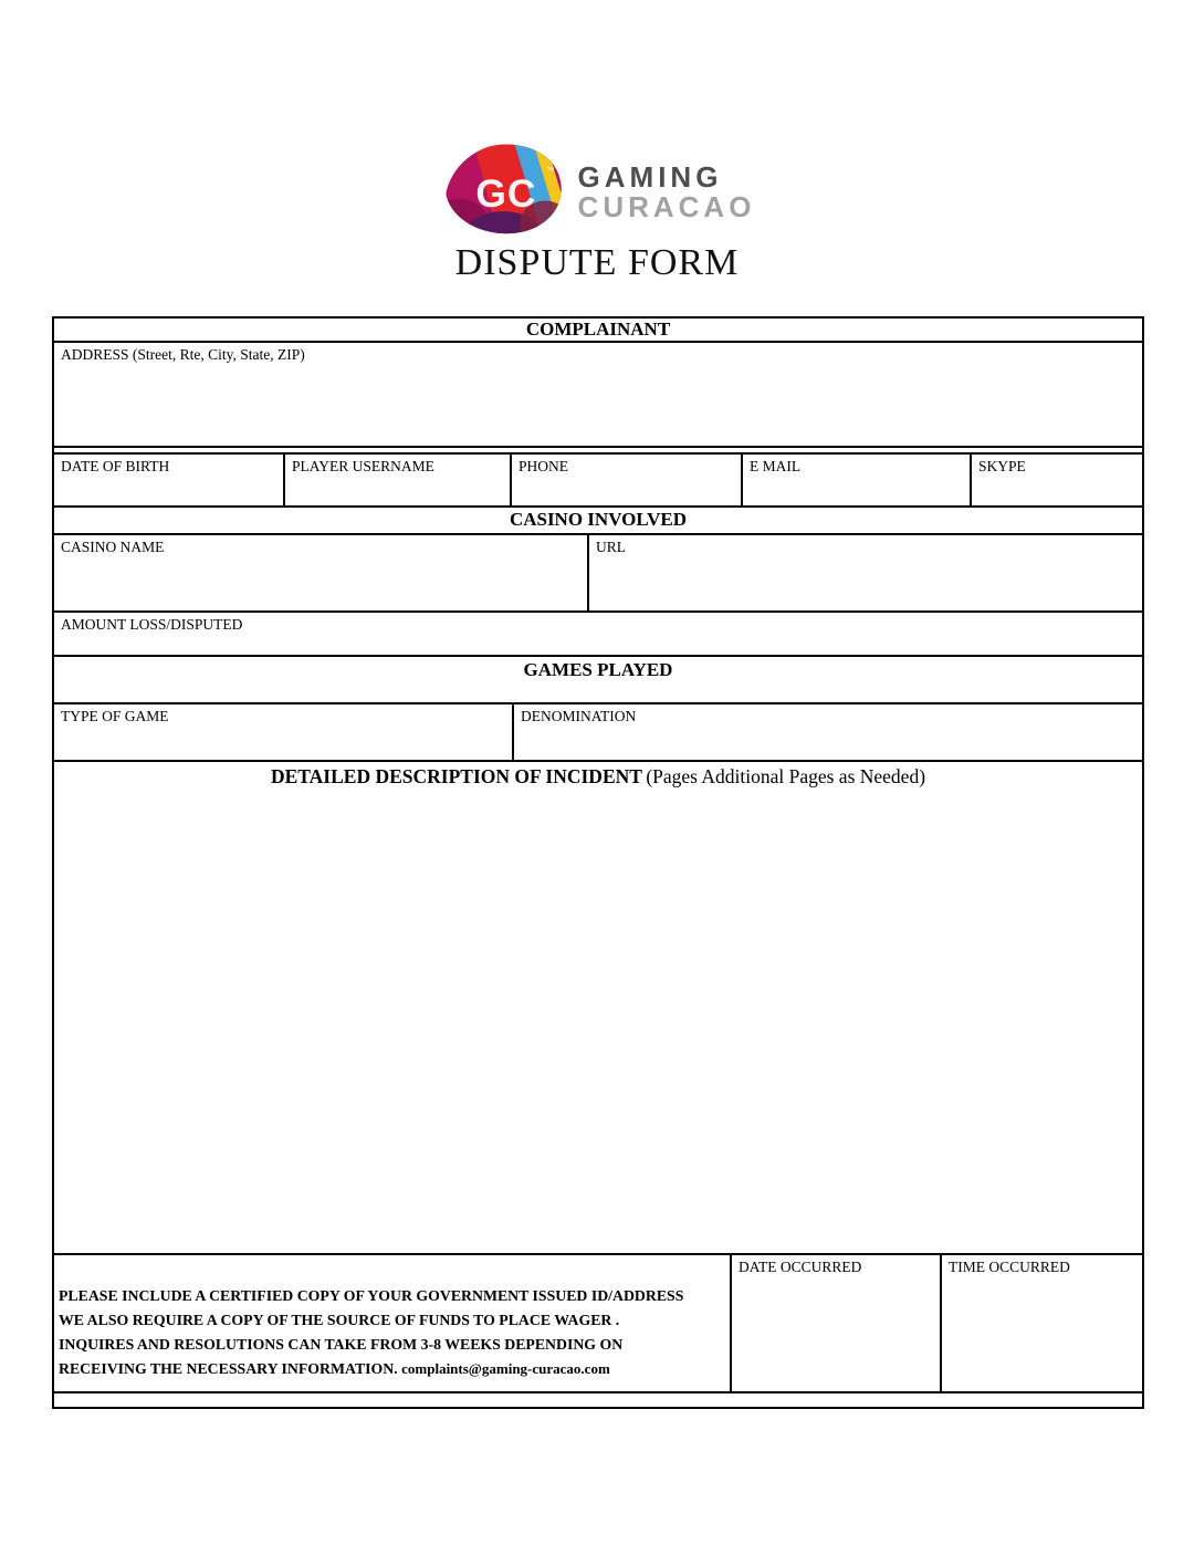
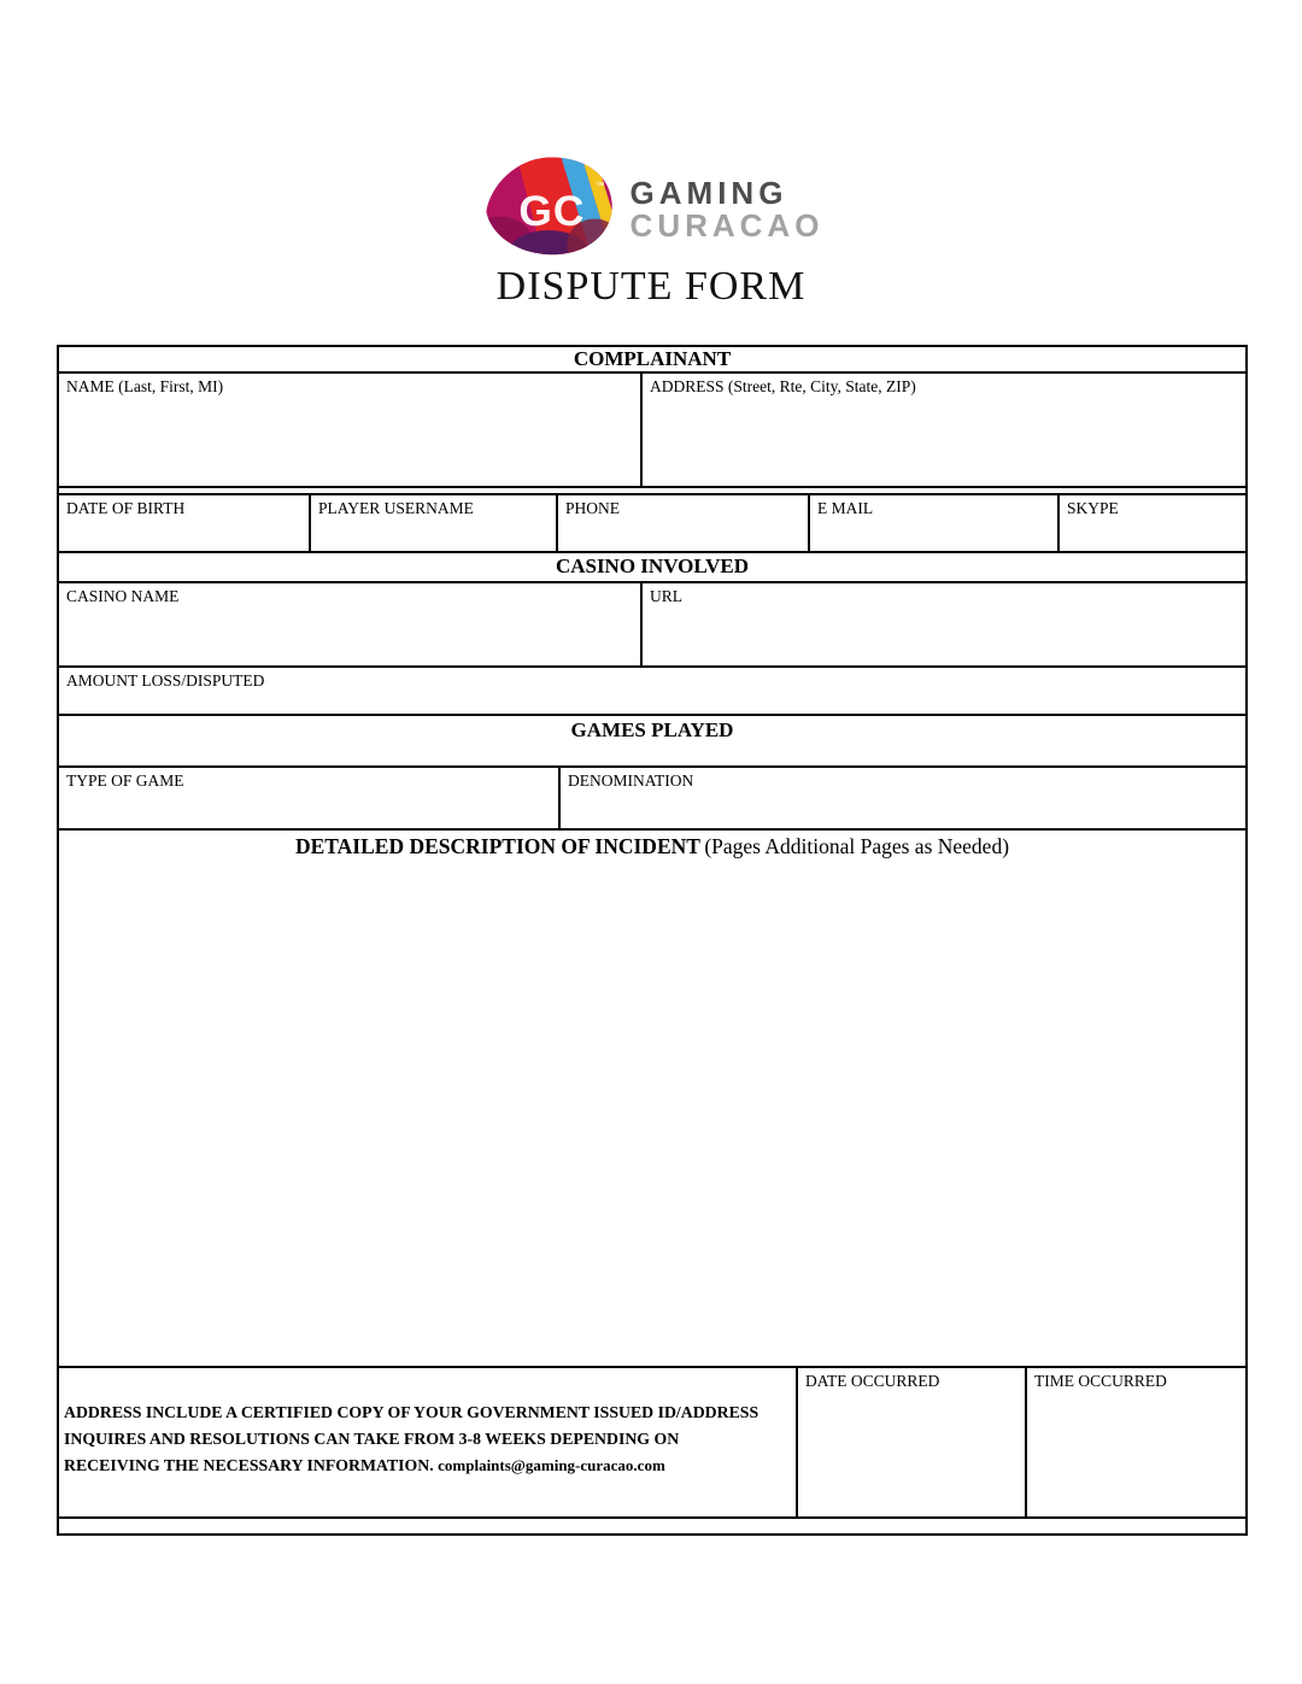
  GC
  ™
  GAMING
  CURACAO
  DISPUTE FORM
  COMPLAINANT
+ NAME (Last, First, MI)
  ADDRESS (Street, Rte, City, State, ZIP)
  DATE OF BIRTH
  PLAYER USERNAME
  PHONE
  E MAIL
  SKYPE
  CASINO INVOLVED
  CASINO NAME
  URL
  AMOUNT LOSS/DISPUTED
  GAMES PLAYED
  TYPE OF GAME
  DENOMINATION
  DETAILED DESCRIPTION OF INCIDENT (Pages Additional Pages as Needed)
- PLEASE INCLUDE A CERTIFIED COPY OF YOUR GOVERNMENT ISSUED ID/ADDRESS
+ ADDRESS INCLUDE A CERTIFIED COPY OF YOUR GOVERNMENT ISSUED ID/ADDRESS
- WE ALSO REQUIRE A COPY OF THE SOURCE OF FUNDS TO PLACE WAGER .
  INQUIRES AND RESOLUTIONS CAN TAKE FROM 3-8 WEEKS DEPENDING ON
  RECEIVING THE NECESSARY INFORMATION. complaints@gaming-curacao.com
  DATE OCCURRED
  TIME OCCURRED
